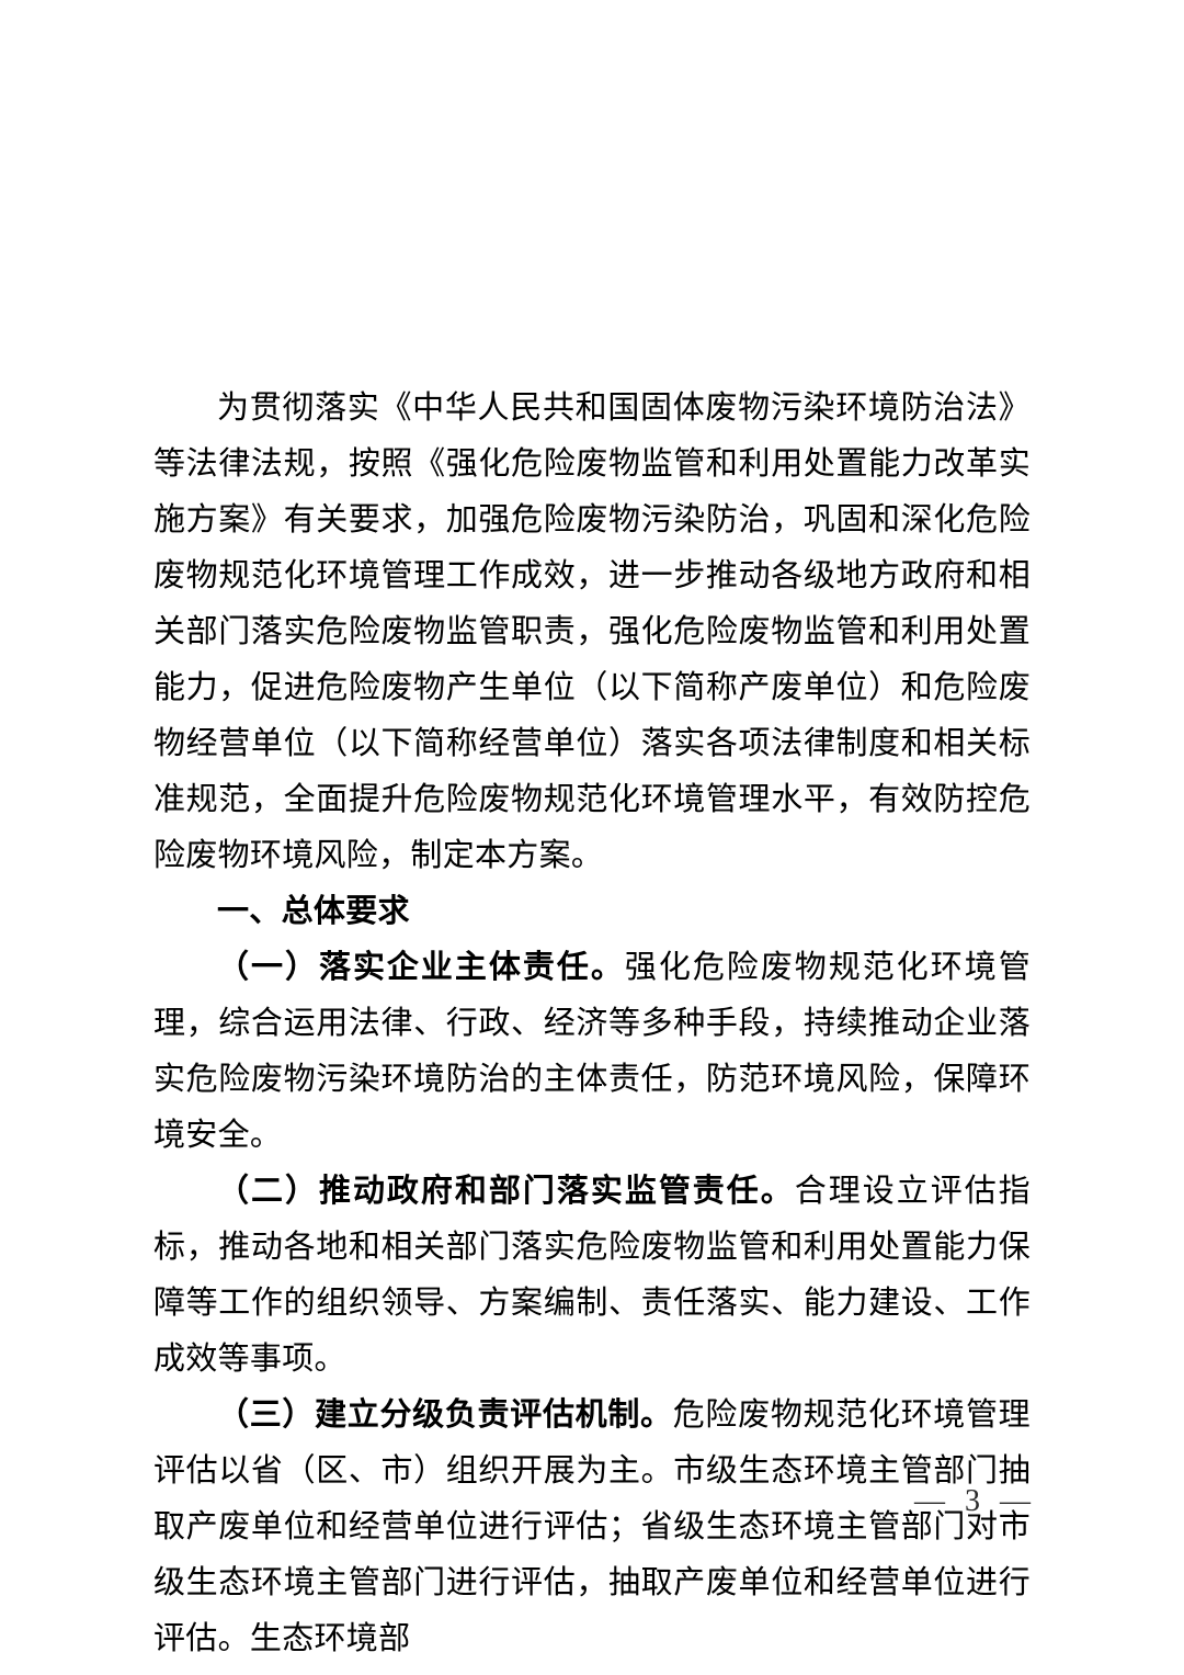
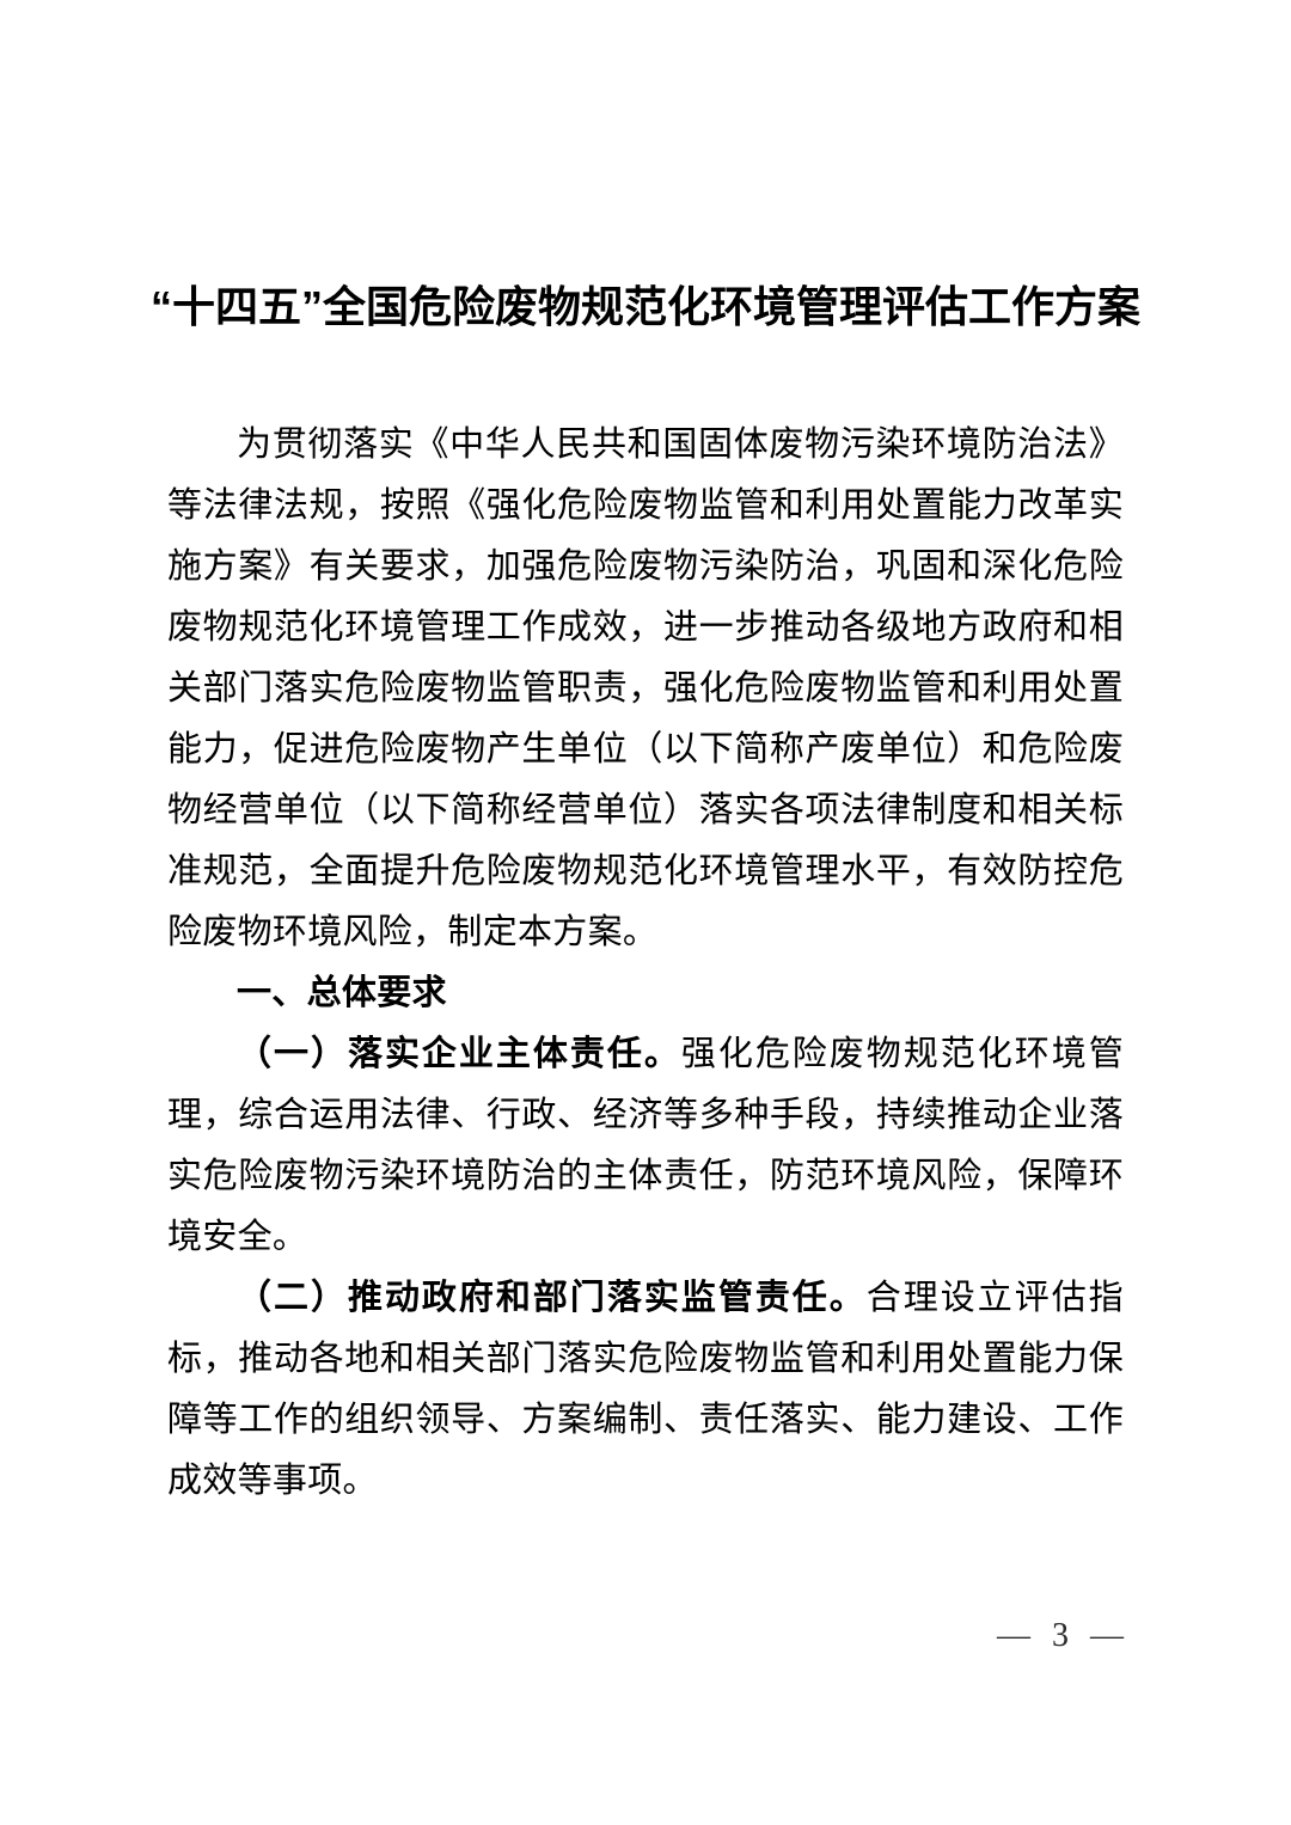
+ “十四五”全国危险废物规范化环境管理评估工作方案
  为贯彻落实《中华人民共和国固体废物污染环境防治法》等法律法规，按照《强化危险废物监管和利用处置能力改革实施方案》有关要求，加强危险废物污染防治，巩固和深化危险废物规范化环境管理工作成效，进一步推动各级地方政府和相关部门落实危险废物监管职责，强化危险废物监管和利用处置能力，促进危险废物产生单位（以下简称产废单位）和危险废物经营单位（以下简称经营单位）落实各项法律制度和相关标准规范，全面提升危险废物规范化环境管理水平，有效防控危险废物环境风险，制定本方案。
  一、总体要求
  （一）落实企业主体责任。强化危险废物规范化环境管理，综合运用法律、行政、经济等多种手段，持续推动企业落实危险废物污染环境防治的主体责任，防范环境风险，保障环境安全。
  （二）推动政府和部门落实监管责任。合理设立评估指标，推动各地和相关部门落实危险废物监管和利用处置能力保障等工作的组织领导、方案编制、责任落实、能力建设、工作成效等事项。
- （三）建立分级负责评估机制。危险废物规范化环境管理评估以省（区、市）组织开展为主。市级生态环境主管部门抽取产废单位和经营单位进行评估；省级生态环境主管部门对市级生态环境主管部门进行评估，抽取产废单位和经营单位进行评估。生态环境部
  — 3 —
